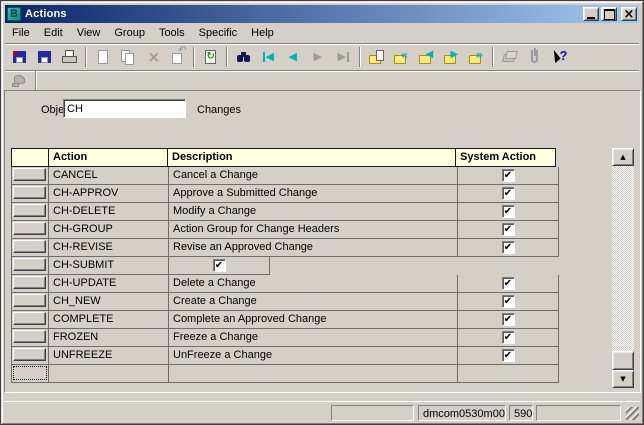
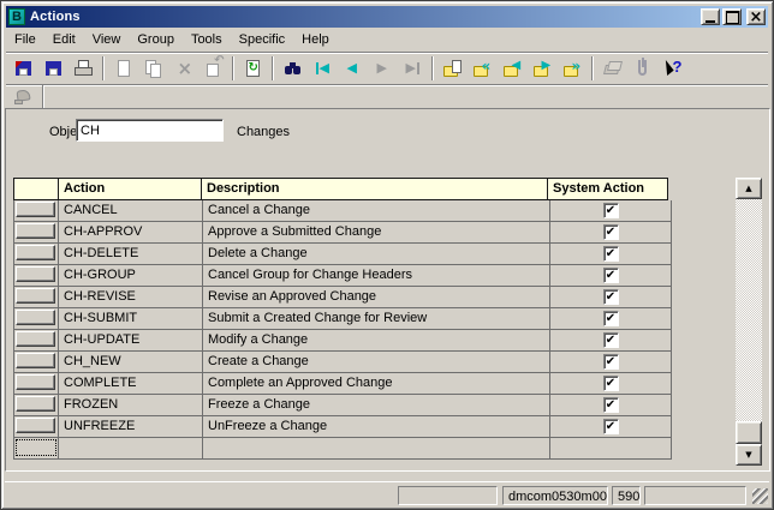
  B
  Actions
  File
  Edit
  View
  Group
  Tools
  Specific
  Help
  CH
  Changes
  Action
  Description
  System Action
  CANCEL
  Cancel a Change
  CH-APPROV
  Approve a Submitted Change
  CH-DELETE
- Modify a Change
+ Delete a Change
  CH-GROUP
- Action Group for Change Headers
+ Cancel Group for Change Headers
  CH-REVISE
  Revise an Approved Change
  CH-SUBMIT
+ Submit a Created Change for Review
  CH-UPDATE
- Delete a Change
+ Modify a Change
  CH_NEW
  Create a Change
  COMPLETE
  Complete an Approved Change
  FROZEN
  Freeze a Change
  UNFREEZE
  UnFreeze a Change
  dmcom0530m00
  590
